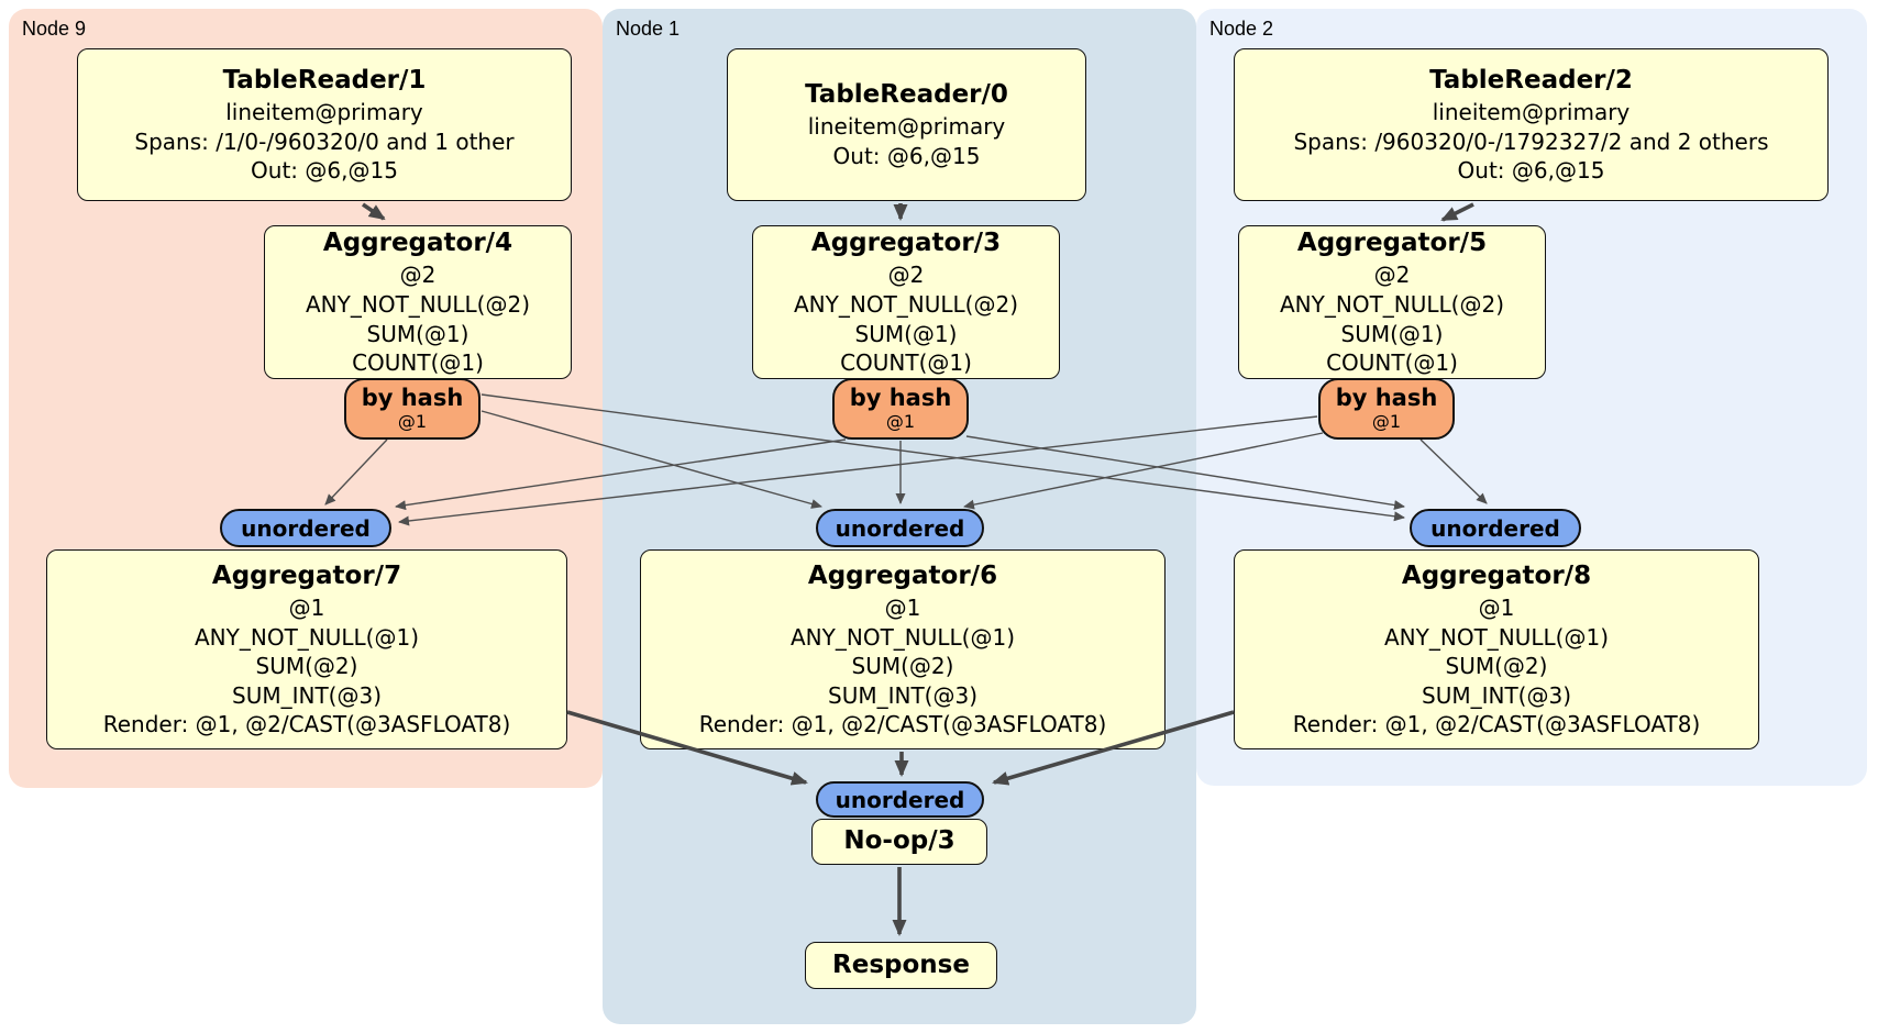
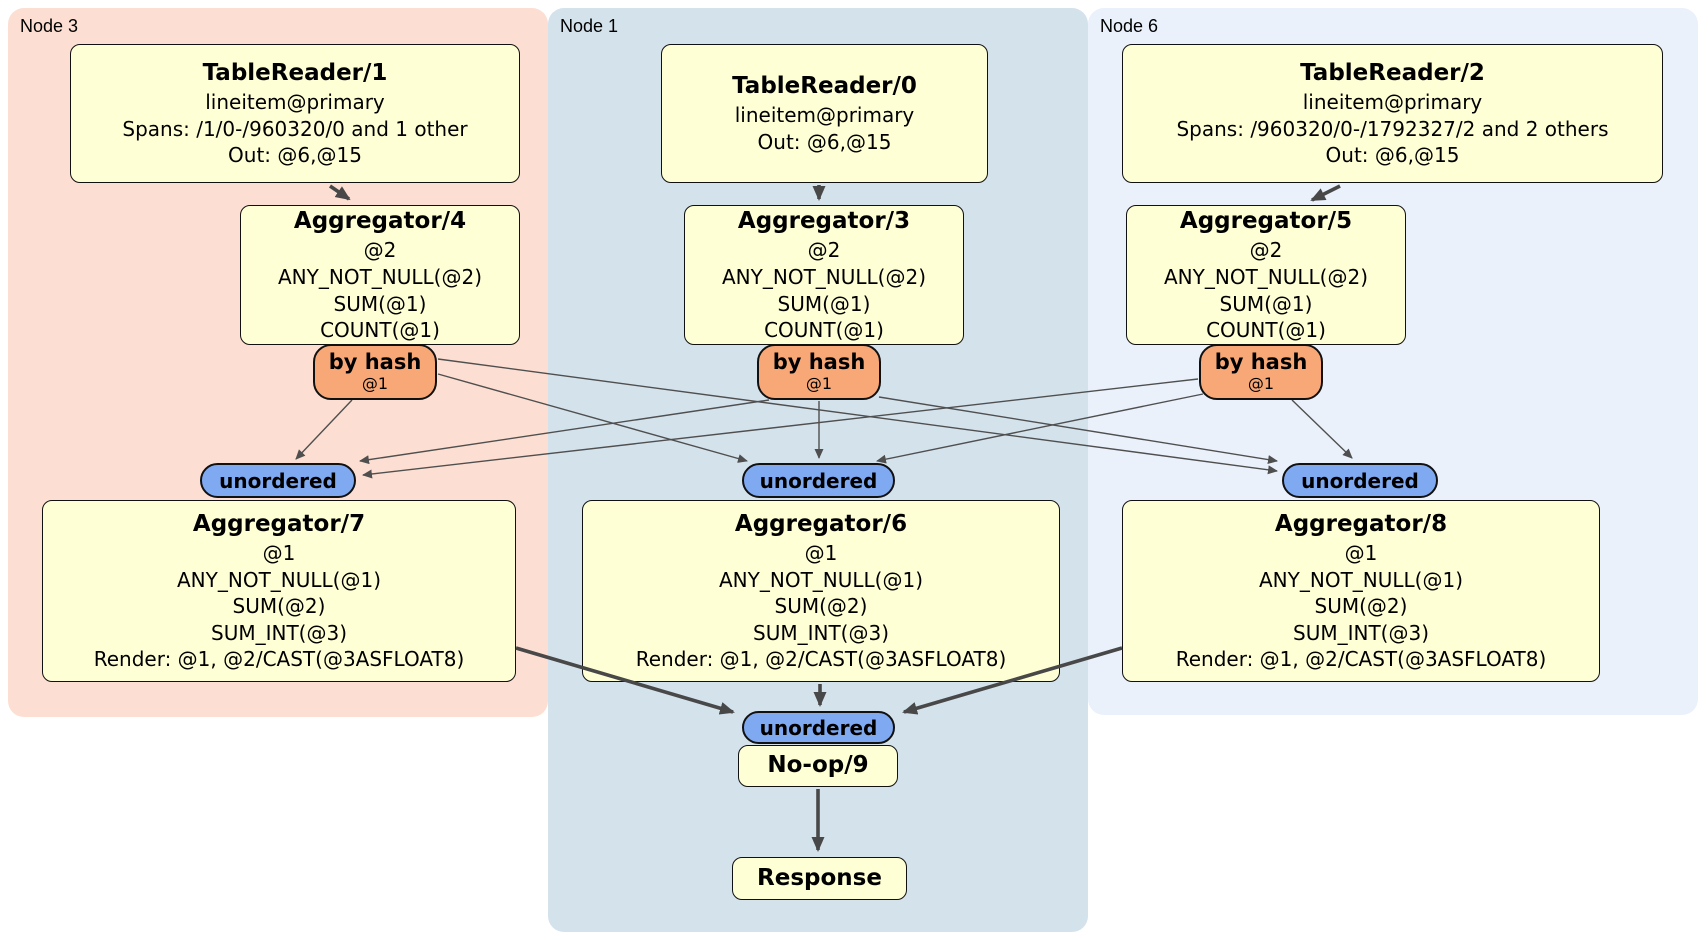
- Node 9
+ Node 3
  Node 1
- Node 2
+ Node 6
  TableReader/1
  lineitem@primary
  Spans: /1/0-/960320/0 and 1 other
  Out: @6,@15
  TableReader/0
  lineitem@primary
  Out: @6,@15
  TableReader/2
  lineitem@primary
  Spans: /960320/0-/1792327/2 and 2 others
  Out: @6,@15
  Aggregator/4
  @2
  ANY_NOT_NULL(@2)
  SUM(@1)
  COUNT(@1)
  Aggregator/3
  @2
  ANY_NOT_NULL(@2)
  SUM(@1)
  COUNT(@1)
  Aggregator/5
  @2
  ANY_NOT_NULL(@2)
  SUM(@1)
  COUNT(@1)
  Aggregator/7
  @1
  ANY_NOT_NULL(@1)
  SUM(@2)
  SUM_INT(@3)
  Render: @1, @2/CAST(@3ASFLOAT8)
  Aggregator/6
  @1
  ANY_NOT_NULL(@1)
  SUM(@2)
  SUM_INT(@3)
  Render: @1, @2/CAST(@3ASFLOAT8)
  Aggregator/8
  @1
  ANY_NOT_NULL(@1)
  SUM(@2)
  SUM_INT(@3)
  Render: @1, @2/CAST(@3ASFLOAT8)
- No-op/3
+ No-op/9
  Response
  by hash
  @1
  by hash
  @1
  by hash
  @1
  unordered
  unordered
  unordered
  unordered
